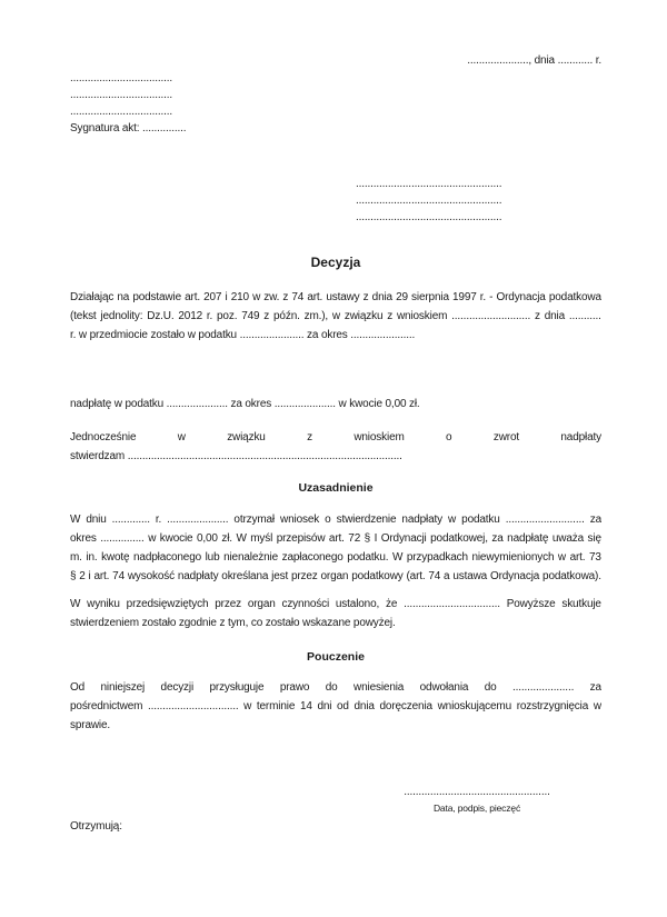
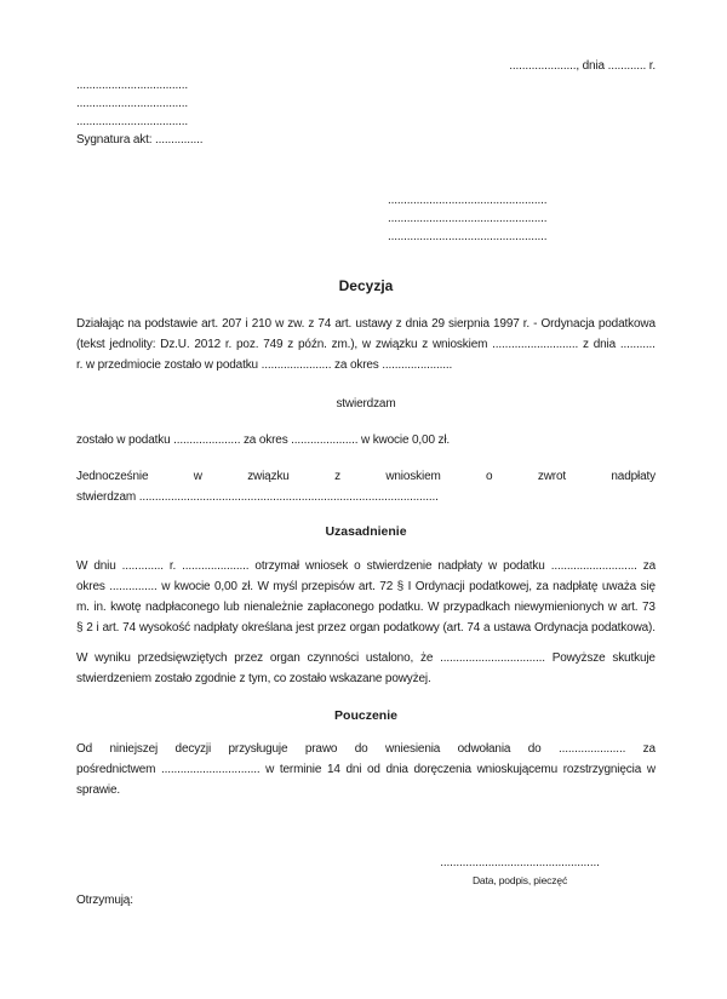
  ....................., dnia ............ r.
  ...................................
  ...................................
  ...................................
  Sygnatura akt: ...............
  ..................................................
  ..................................................
  ..................................................
  Decyzja
  Działając
  na
  podstawie
  art.
  207
  i
  210
  w
  zw.
  z
  74
  art.
  ustawy
  z
  dnia
  29
  sierpnia
  1997
  r.
  -
  Ordynacja
  podatkowa
  (tekst
  jednolity:
  Dz.U.
  2012
  r.
  poz.
  749
  z
  późn.
  zm.),
  w
  związku
  z
  wnioskiem
  ...........................
  z
  dnia
  ...........
  r. w przedmiocie zostało w podatku ...................... za okres ......................
+ stwierdzam
- nadpłatę w podatku ..................... za okres ..................... w kwocie 0,00 zł.
+ zostało w podatku ..................... za okres ..................... w kwocie 0,00 zł.
  Jednocześnie
  w
  związku
  z
  wnioskiem
  o
  zwrot
  nadpłaty
  stwierdzam ..............................................................................................
  Uzasadnienie
  W
  dniu
  .............
  r.
  .....................
  otrzymał
  wniosek
  o
  stwierdzenie
  nadpłaty
  w
  podatku
  ...........................
  za
  okres
  ...............
  w
  kwocie
  0,00
  zł.
  W
  myśl
  przepisów
  art.
  72
  §
  I
  Ordynacji
  podatkowej,
  za
  nadpłatę
  uważa
  się
  m.
  in.
  kwotę
  nadpłaconego
  lub
  nienależnie
  zapłaconego
  podatku.
  W
  przypadkach
  niewymienionych
  w
  art.
  73
  §
  2
  i
  art.
  74
  wysokość
  nadpłaty
  określana
  jest
  przez
  organ
  podatkowy
  (art.
  74
  a
  ustawa
  Ordynacja
  podatkowa).
  W
  wyniku
  przedsięwziętych
  przez
  organ
  czynności
  ustalono,
  że
  .................................
  Powyższe
  skutkuje
  stwierdzeniem zostało zgodnie z tym, co zostało wskazane powyżej.
  Pouczenie
  Od
  niniejszej
  decyzji
  przysługuje
  prawo
  do
  wniesienia
  odwołania
  do
  .....................
  za
  pośrednictwem
  ...............................
  w
  terminie
  14
  dni
  od
  dnia
  doręczenia
  wnioskującemu
  rozstrzygnięcia
  w
  sprawie.
  ..................................................
  Data, podpis, pieczęć
  Otrzymują:
